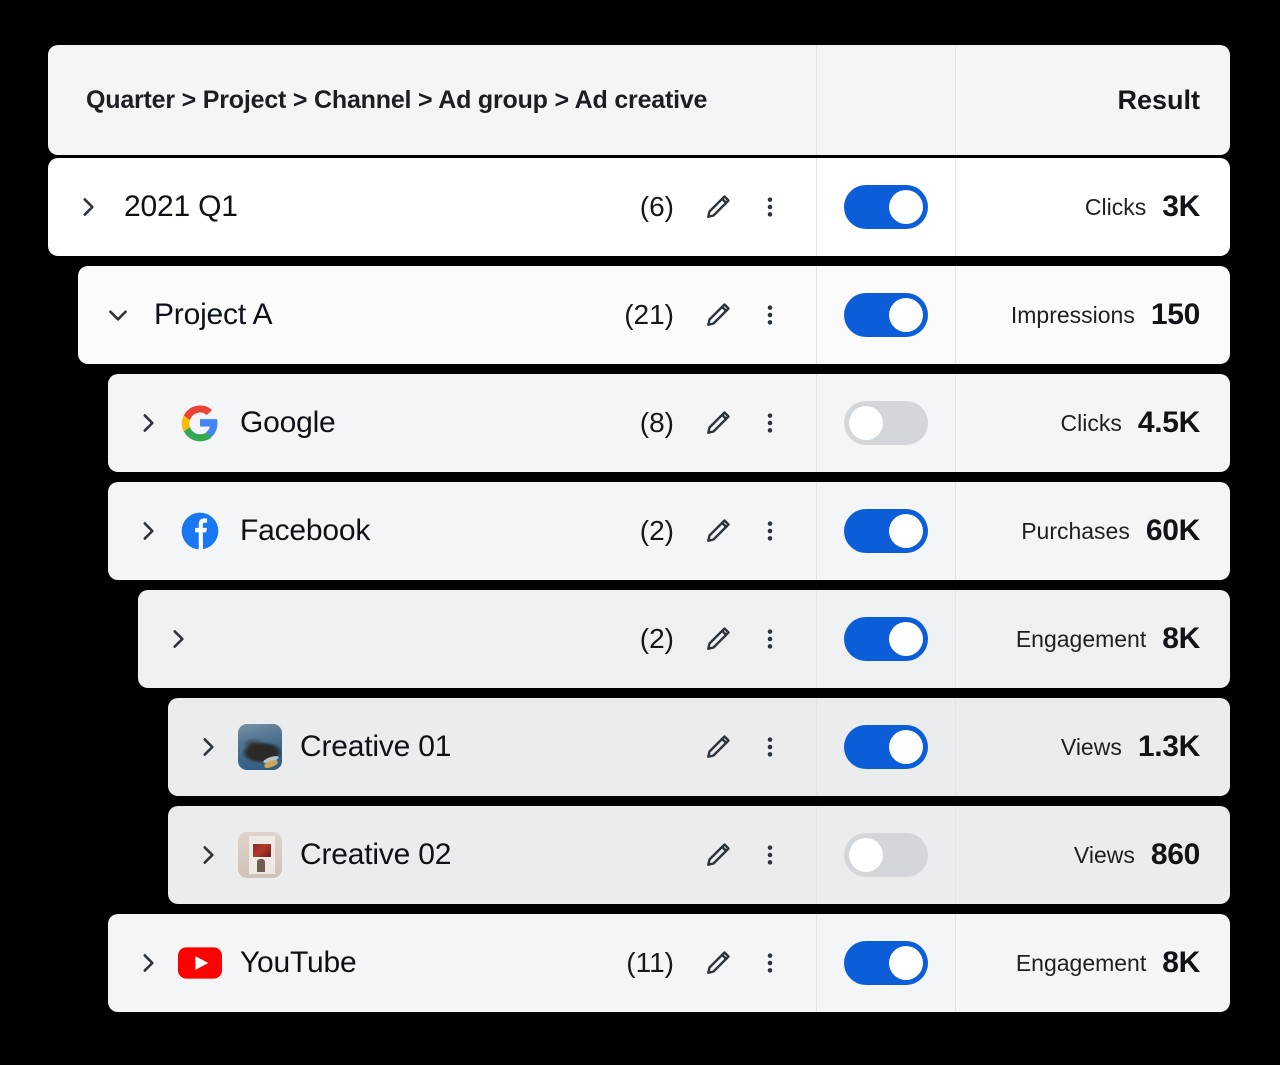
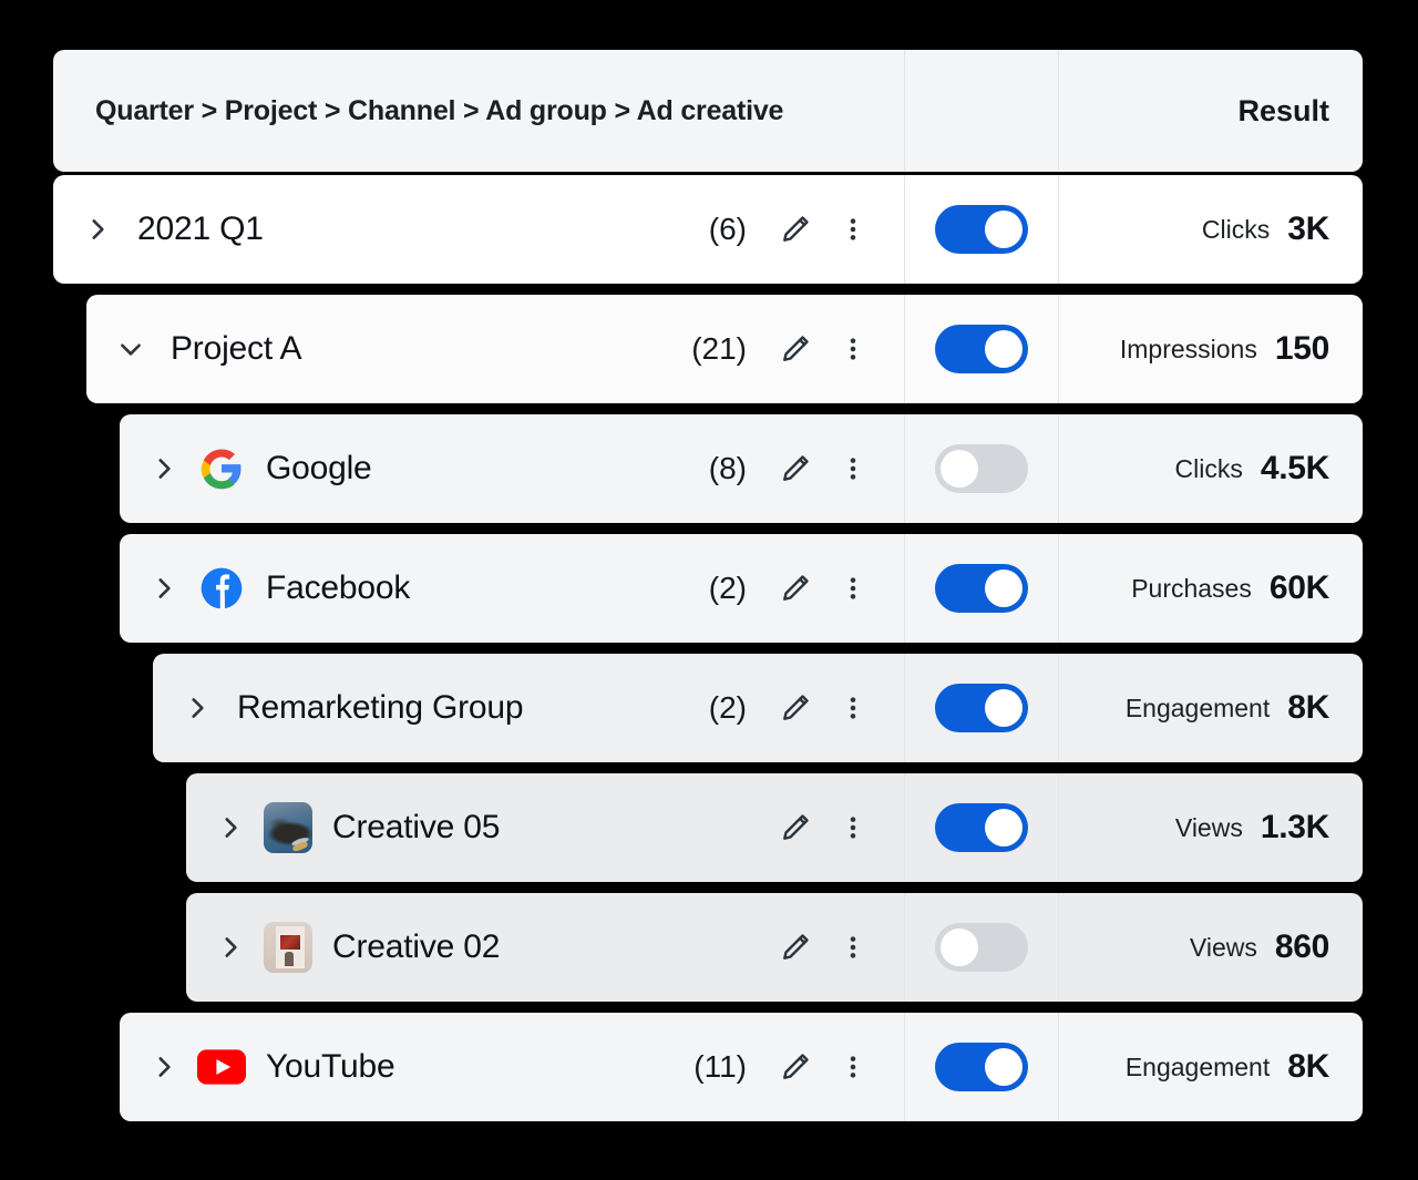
  Quarter > Project > Channel > Ad group > Ad creative
  Result
  2021 Q1
  (6)
  Clicks
  3K
  Project A
  (21)
  Impressions
  150
  Google
  (8)
  Clicks
  4.5K
  Facebook
  (2)
  Purchases
  60K
+ Remarketing Group
  (2)
  Engagement
  8K
- Creative 01
+ Creative 05
  Views
  1.3K
  Creative 02
  Views
  860
  YouTube
  (11)
  Engagement
  8K
